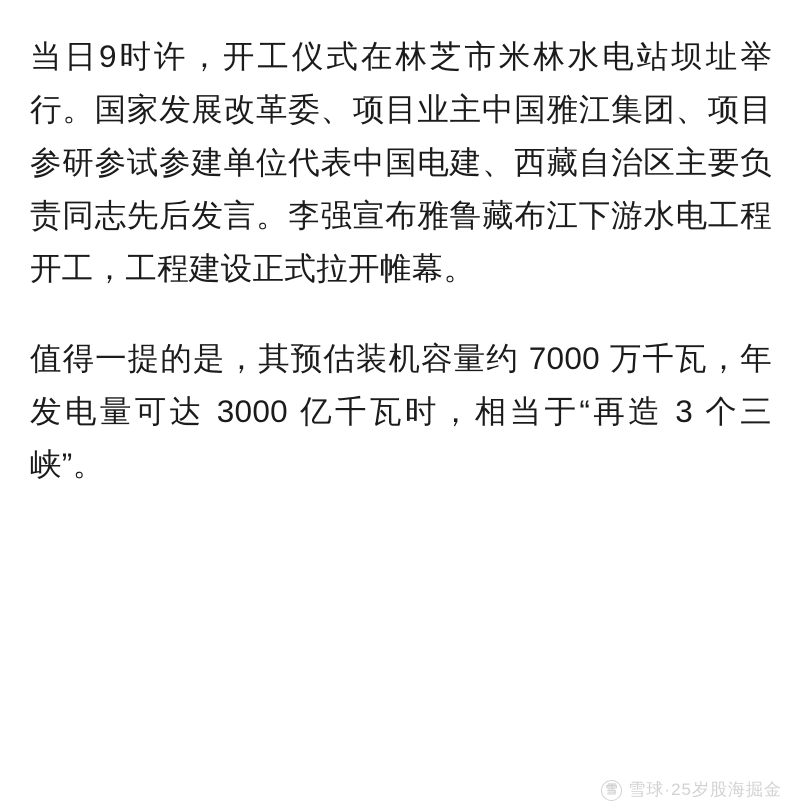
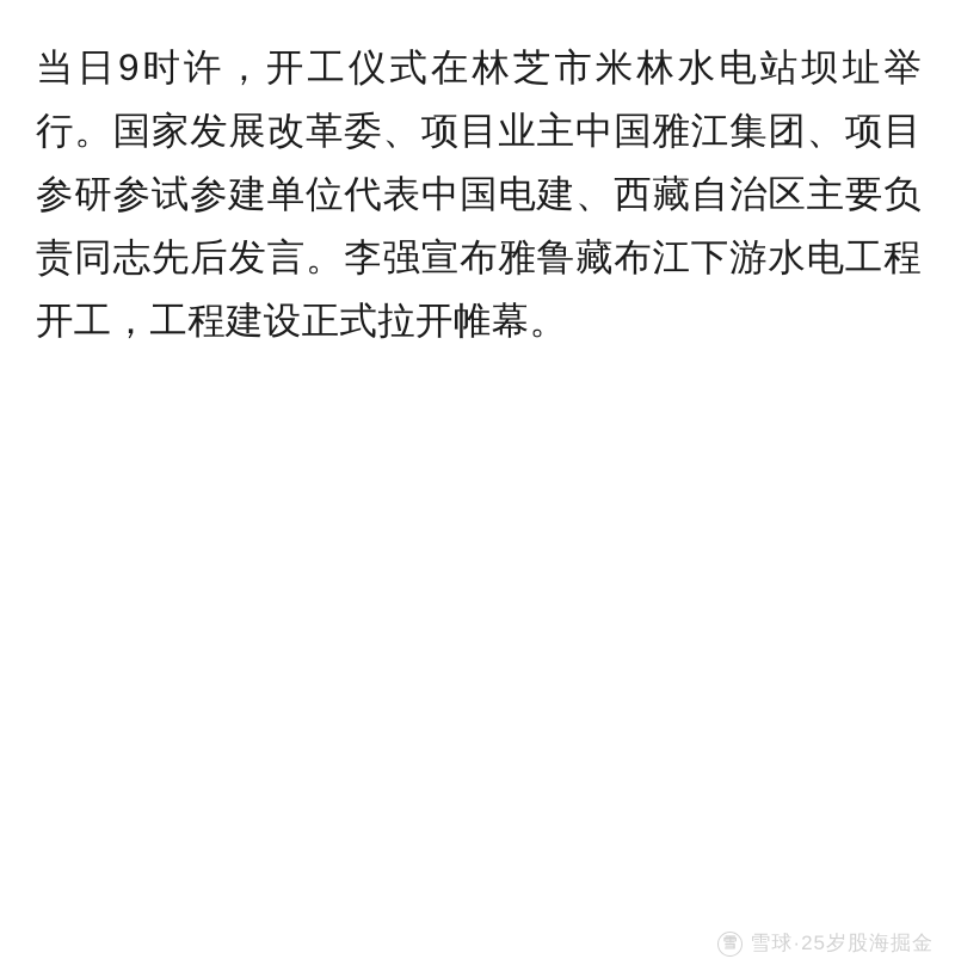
  当日9时许，开工仪式在林芝市米林水电站坝址举行。国家发展改革委、项目业主中国雅江集团、项目参研参试参建单位代表中国电建、西藏自治区主要负责同志先后发言。李强宣布雅鲁藏布江下游水电工程开工，工程建设正式拉开帷幕。
- 值得一提的是，其预估装机容量约 7000 万千瓦，年发电量可达 3000 亿千瓦时，相当于“再造 3 个三峡”。
  雪
  雪球·25岁股海掘金
